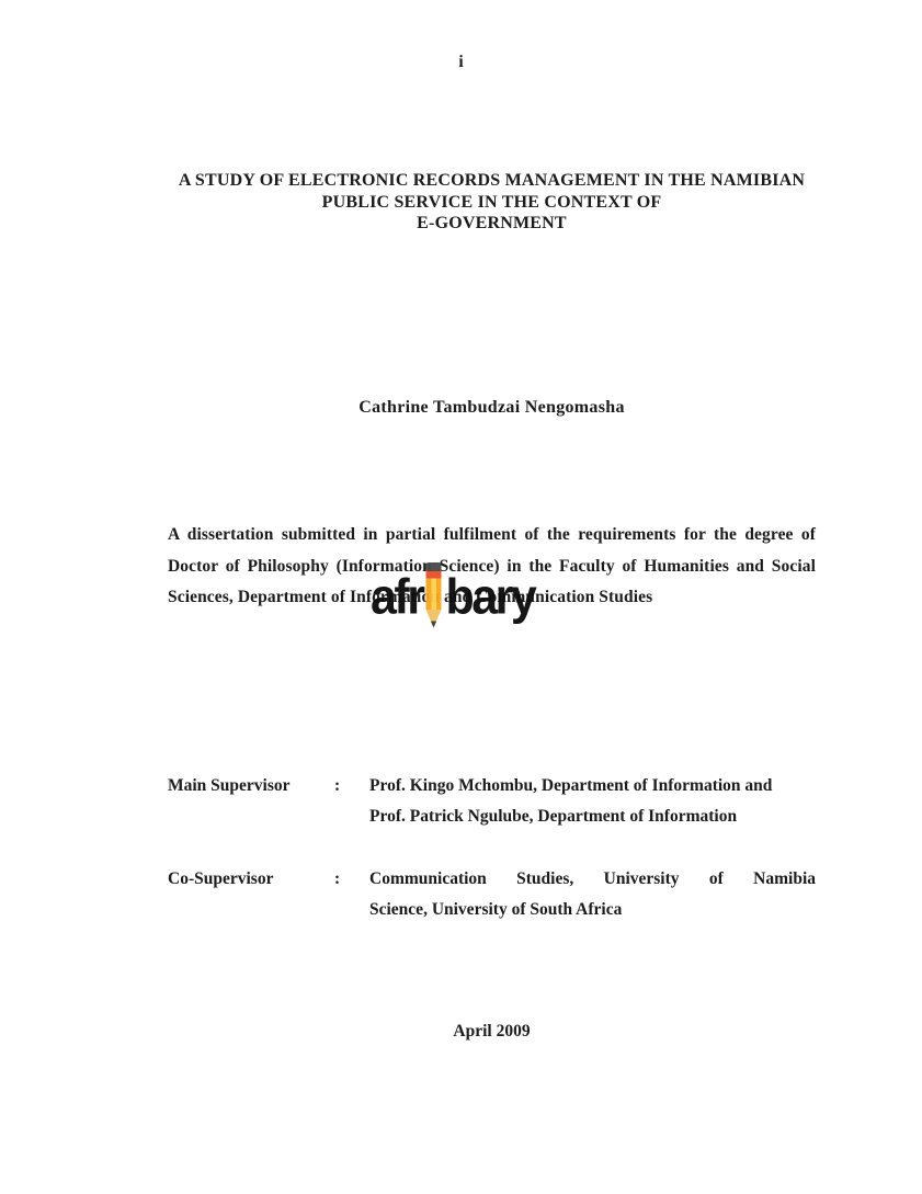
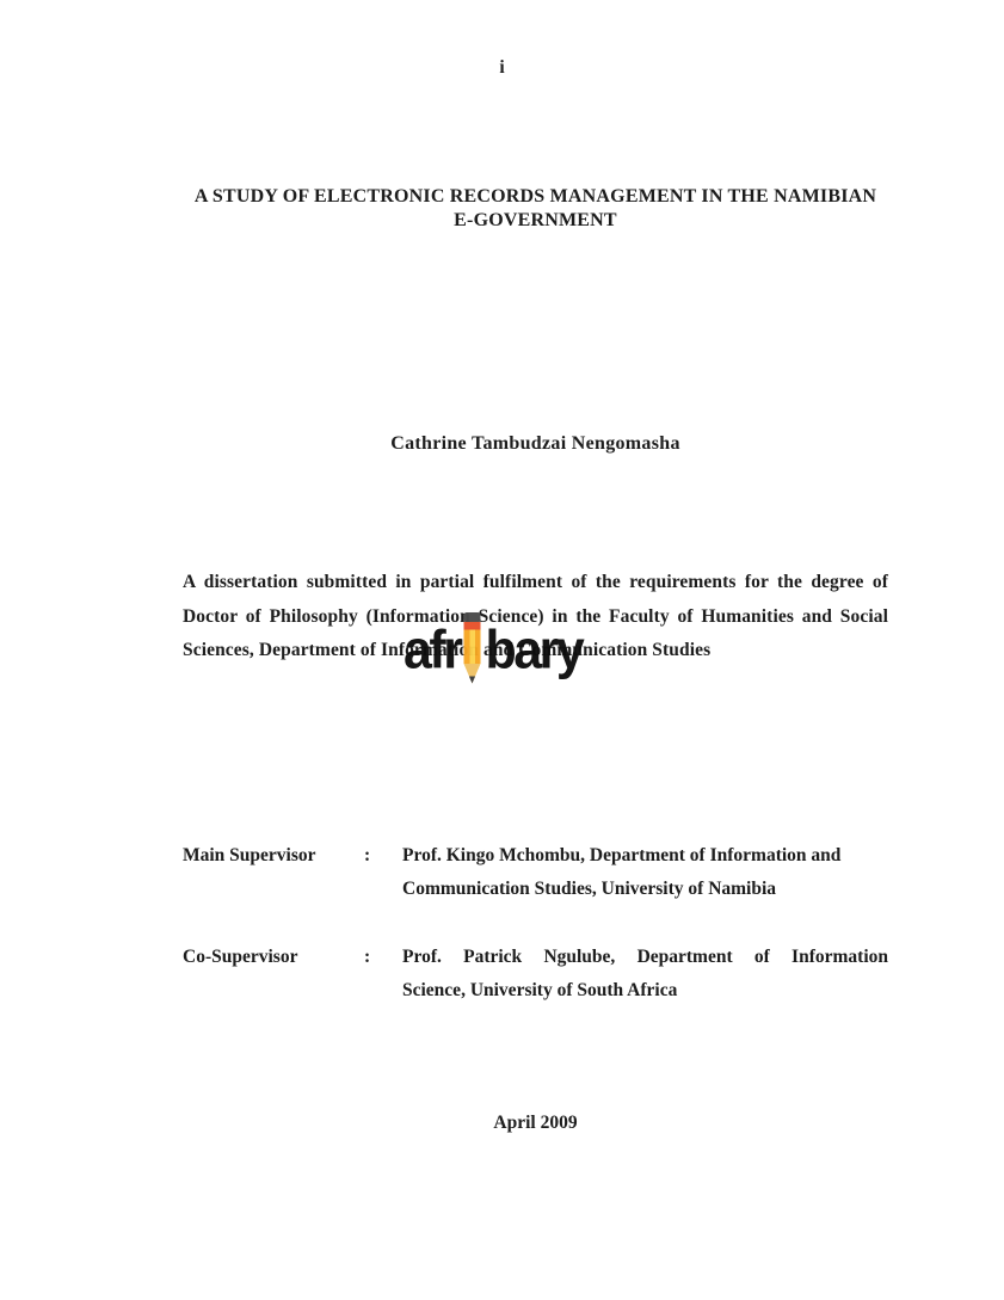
  i
  A STUDY OF ELECTRONIC RECORDS MANAGEMENT IN THE NAMIBIAN
- PUBLIC SERVICE IN THE CONTEXT OF
  E-GOVERNMENT
  Cathrine Tambudzai Nengomasha
  A dissertation submitted in partial fulfilment of the requirements for the degree of
  Doctor of Philosophy (Informatio Science) in the Faculty of Humanities and Social
  Sciences, Department of Informatio and Communication Studies
  afr
  bary
  Main Supervisor
  :
  Prof. Kingo Mchombu, Department of Information and
- Prof. Patrick Ngulube, Department of Information
+ Communication Studies, University of Namibia
  Co-Supervisor
  :
- Communication Studies, University of Namibia
+ Prof. Patrick Ngulube, Department of Information
  Science, University of South Africa
  April 2009
